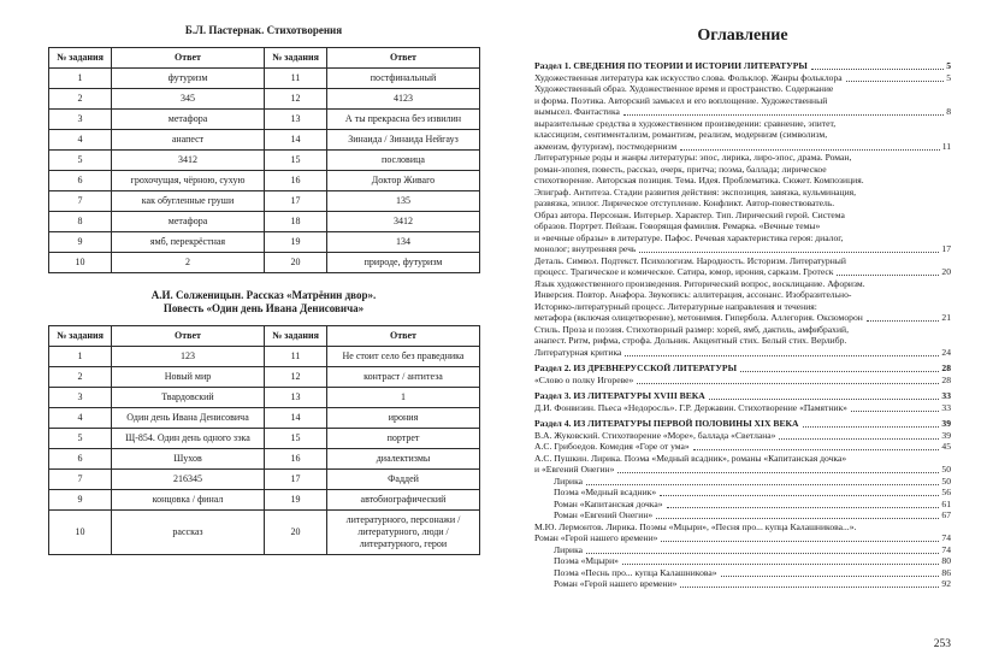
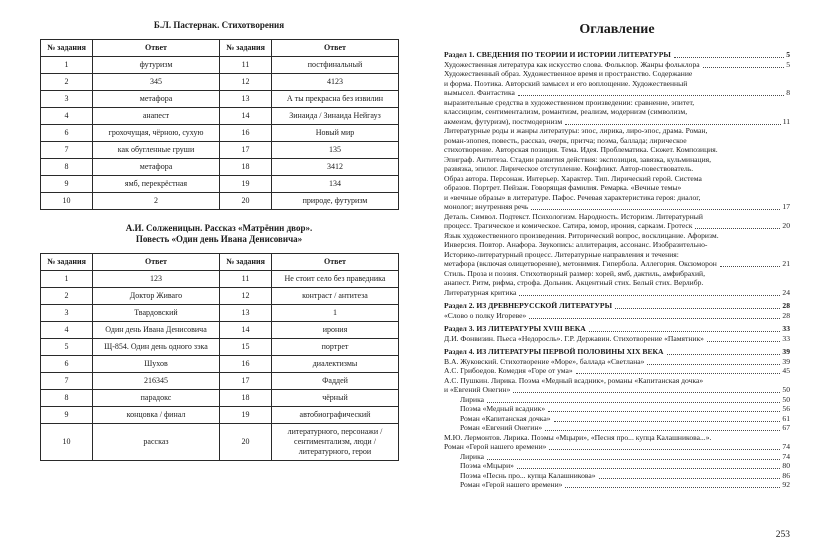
  Б.Л. Пастернак. Стихотворения
  № задания	Ответ	№ задания	Ответ
  1	футуризм	11	постфинальный
  2	345	12	4123
  3	метафора	13	А ты прекрасна без извилин
  4	анапест	14	Зинаида / Зинаида Нейгауз
- 5	3412	15	пословица
- 6	грохочущая, чёрною, сухую	16	Доктор Живаго
+ 6	грохочущая, чёрною, сухую	16	Новый мир
  7	как обугленные груши	17	135
  8	метафора	18	3412
  9	ямб, перекрёстная	19	134
  10	2	20	природе, футуризм
  А.И. Солженицын. Рассказ «Матрёнин двор».
  Повесть «Один день Ивана Денисовича»
  № задания	Ответ	№ задания	Ответ
  1	123	11	Не стоит село без праведника
- 2	Новый мир	12	контраст / антитеза
+ 2	Доктор Живаго	12	контраст / антитеза
  3	Твардовский	13	1
  4	Один день Ивана Денисовича	14	ирония
  5	Щ-854. Один день одного зэка	15	портрет
  6	Шухов	16	диалектизмы
  7	216345	17	Фаддей
+ 8	парадокс	18	чёрный
  9	концовка / финал	19	автобиографический
- 10	рассказ	20	литературного, персонажи / литературного, люди / литературного, герои
+ 10	рассказ	20	литературного, персонажи / сентиментализм, люди / литературного, герои
  Оглавление
  Раздел 1. СВЕДЕНИЯ ПО ТЕОРИИ И ИСТОРИИ ЛИТЕРАТУРЫ
  5
  Художественная литература как искусство слова. Фольклор. Жанры фольклора
  5
  Художественный образ. Художественное время и пространство. Содержание
  и форма. Поэтика. Авторский замысел и его воплощение. Художественный
  вымысел. Фантастика
  8
  выразительные средства в художественном произведении: сравнение, эпитет,
  классицизм, сентиментализм, романтизм, реализм, модернизм (символизм,
  акмеизм, футуризм), постмодернизм
  11
  Литературные роды и жанры литературы: эпос, лирика, лиро-эпос, драма. Роман,
  роман-эпопея, повесть, рассказ, очерк, притча; поэма, баллада; лирическое
  стихотворение. Авторская позиция. Тема. Идея. Проблематика. Сюжет. Композиция.
  Эпиграф. Антитеза. Стадии развития действия: экспозиция, завязка, кульминация,
  развязка, эпилог. Лирическое отступление. Конфликт. Автор-повествователь.
  Образ автора. Персонаж. Интерьер. Характер. Тип. Лирический герой. Система
  образов. Портрет. Пейзаж. Говорящая фамилия. Ремарка. «Вечные темы»
  и «вечные образы» в литературе. Пафос. Речевая характеристика героя: диалог,
  монолог; внутренняя речь
  17
  Деталь. Символ. Подтекст. Психологизм. Народность. Историзм. Литературный
  процесс. Трагическое и комическое. Сатира, юмор, ирония, сарказм. Гротеск
  20
  Язык художественного произведения. Риторический вопрос, восклицание. Афоризм.
  Инверсия. Повтор. Анафора. Звукопись: аллитерация, ассонанс. Изобразительно-
  Историко-литературный процесс. Литературные направления и течения:
  метафора (включая олицетворение), метонимия. Гипербола. Аллегория. Оксюморон
  21
  Стиль. Проза и поэзия. Стихотворный размер: хорей, ямб, дактиль, амфибрахий,
  анапест. Ритм, рифма, строфа. Дольник. Акцентный стих. Белый стих. Верлибр.
  Литературная критика
  24
  Раздел 2. ИЗ ДРЕВНЕРУССКОЙ ЛИТЕРАТУРЫ
  28
  «Слово о полку Игореве»
  28
  Раздел 3. ИЗ ЛИТЕРАТУРЫ XVIII ВЕКА
  33
  Д.И. Фонвизин. Пьеса «Недоросль». Г.Р. Державин. Стихотворение «Памятник»
  33
  Раздел 4. ИЗ ЛИТЕРАТУРЫ ПЕРВОЙ ПОЛОВИНЫ XIX ВЕКА
  39
  В.А. Жуковский. Стихотворение «Море», баллада «Светлана»
  39
  А.С. Грибоедов. Комедия «Горе от ума»
  45
  А.С. Пушкин. Лирика. Поэма «Медный всадник», романы «Капитанская дочка»
  и «Евгений Онегин»
  50
  Лирика
  50
  Поэма «Медный всадник»
  56
  Роман «Капитанская дочка»
  61
  Роман «Евгений Онегин»
  67
  М.Ю. Лермонтов. Лирика. Поэмы «Мцыри», «Песня про... купца Калашникова...».
  Роман «Герой нашего времени»
  74
  Лирика
  74
  Поэма «Мцыри»
  80
  Поэма «Песнь про... купца Калашникова»
  86
  Роман «Герой нашего времени»
  92
  253
